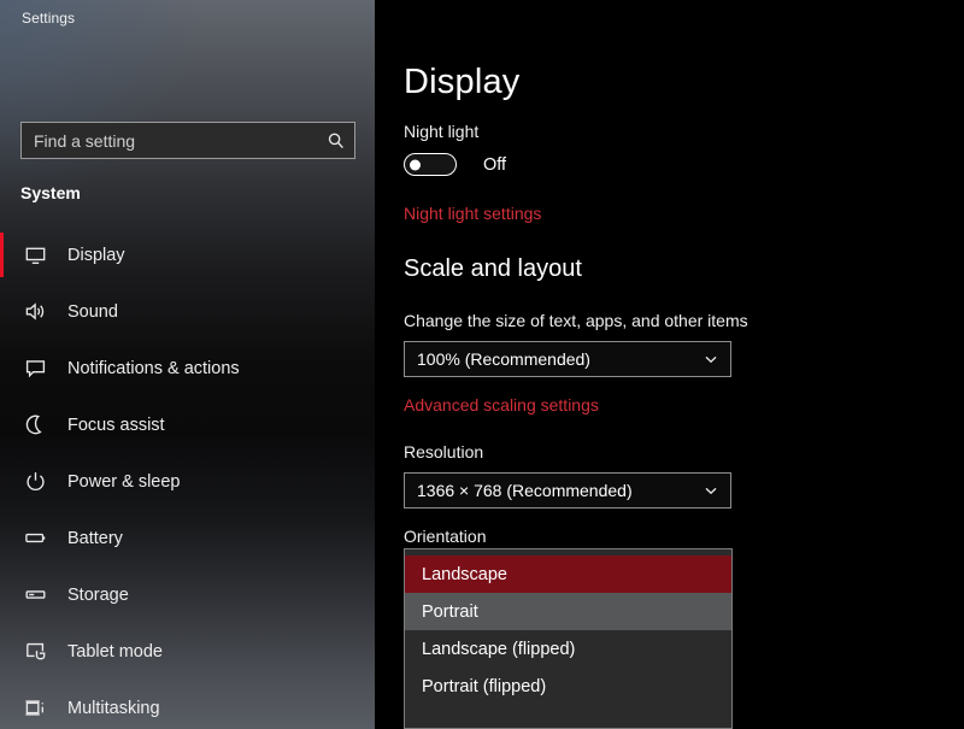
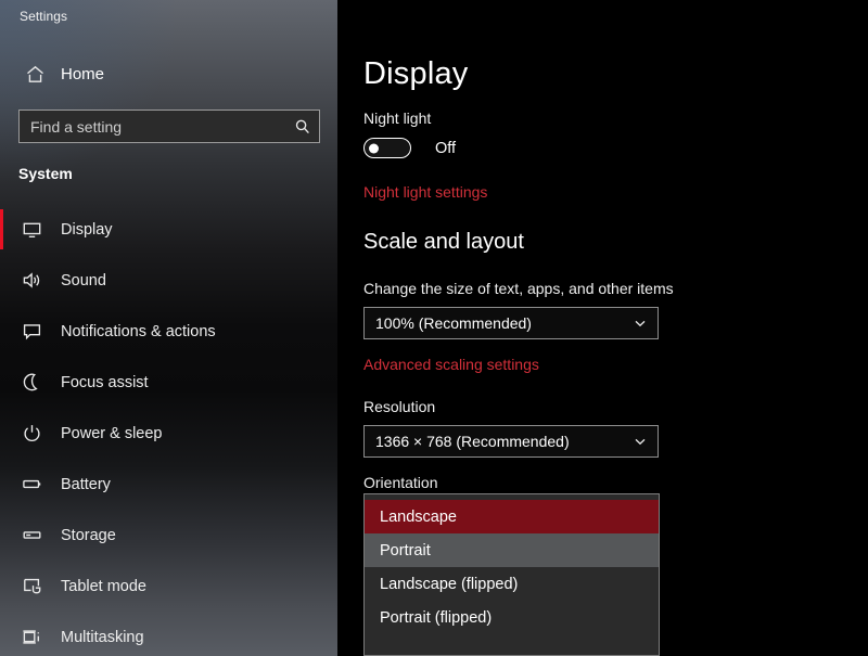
  Settings
+ Home
  Find a setting
  System
  Display
  Sound
  Notifications & actions
  Focus assist
  Power & sleep
  Battery
  Storage
  Tablet mode
  Multitasking
  Display
  Night light
  Off
  Night light settings
  Scale and layout
  Change the size of text, apps, and other items
  100% (Recommended)
  Advanced scaling settings
  Resolution
  1366 × 768 (Recommended)
  Orientation
  Landscape
  Portrait
  Landscape (flipped)
  Portrait (flipped)
